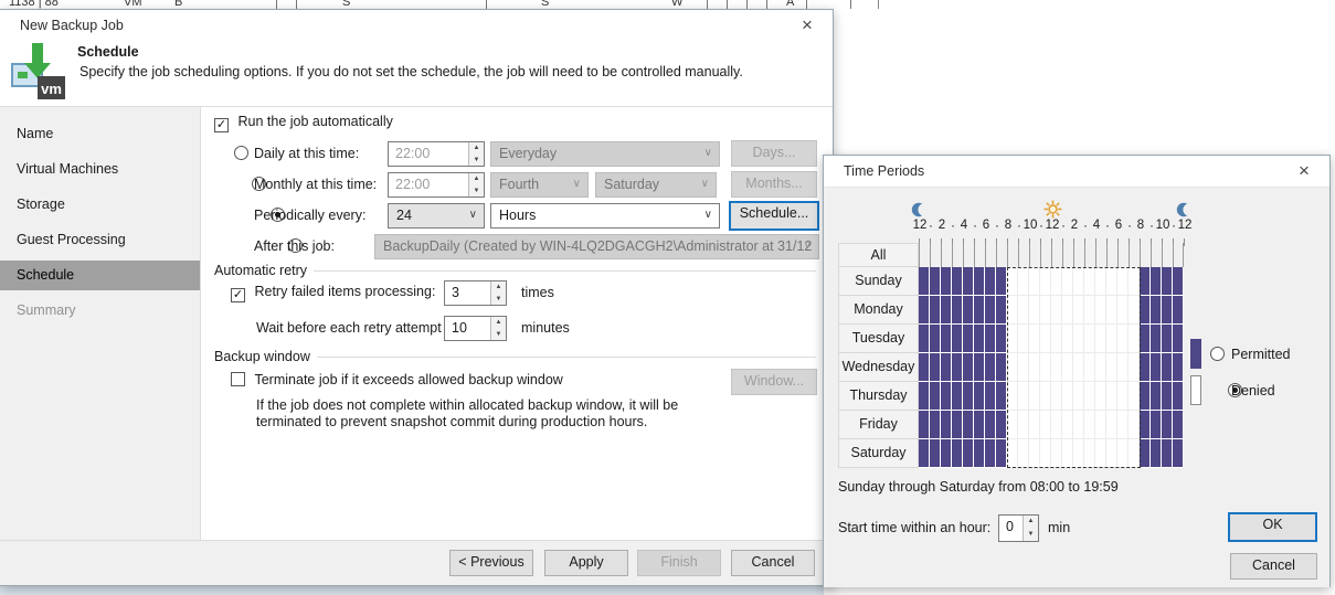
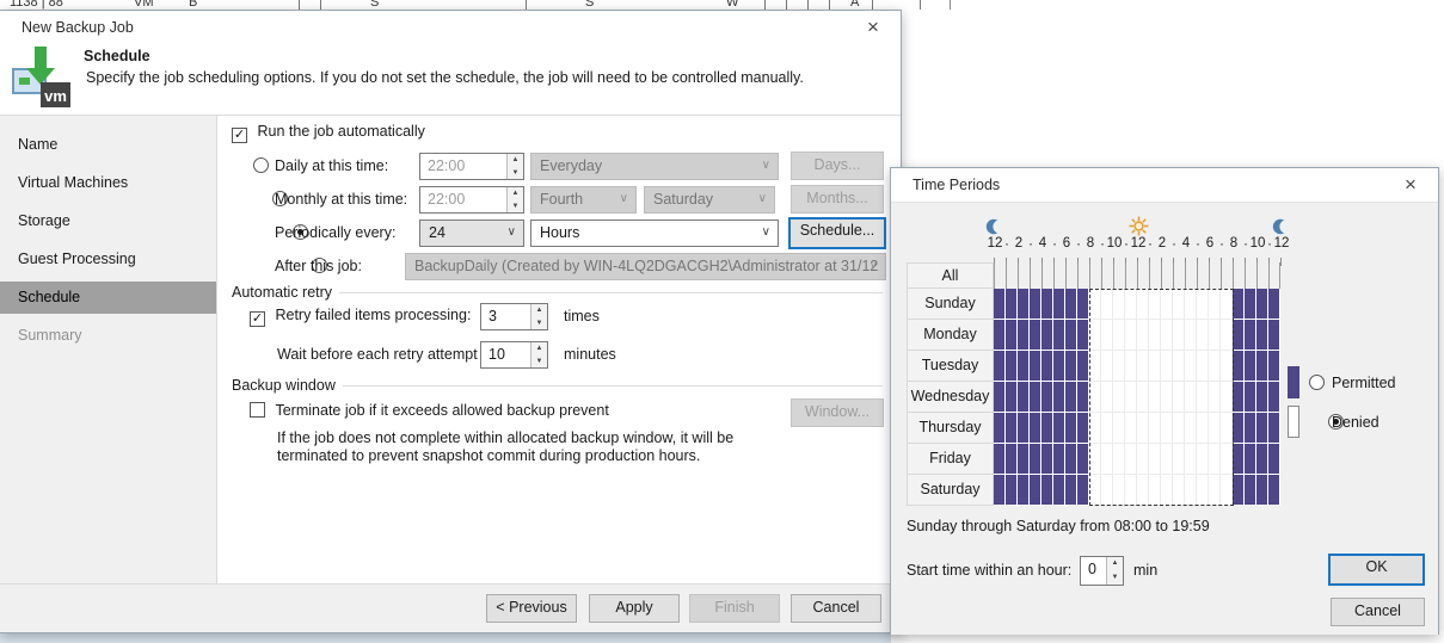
  1138 | 88
  VM
  B
  S
  S
  W
  A
  New Backup Job
  ×
  vm
  Schedule
  Specify the job scheduling options. If you do not set the schedule, the job will need to be controlled manually.
  Name
  Virtual Machines
  Storage
  Guest Processing
  Schedule
  Summary
  ✓ Run the job automatically
  Daily at this time:
  22:00
  Everyday
  ∨
  Days...
  Monthly at this time:
  22:00
  Fourth
  ∨
  Saturday
  ∨
  Months...
  Periodically every:
  24
  ∨
  Hours
  ∨
  Schedule...
  After this job:
  BackupDaily (Created by WIN-4LQ2DGACGH2\Administrator at 31/12
  ∨
  Automatic retry
  ✓ Retry failed items processing:
  3
  times
  Wait before each retry attempt
  10
  minutes
  Backup window
- Terminate job if it exceeds allowed backup window
+ Terminate job if it exceeds allowed backup prevent
  Window...
  If the job does not complete within allocated backup window, it will be terminated to prevent snapshot commit during production hours.
  < Previous
  Apply
  Finish
  Cancel
  Time Periods
  ×
  12
  ·
  2
  ·
  4
  ·
  6
  ·
  8
  ·
  10
  ·
  12
  ·
  2
  ·
  4
  ·
  6
  ·
  8
  ·
  10
  ·
  12
  All
  Sunday
  Monday
  Tuesday
  Wednesday
  Thursday
  Friday
  Saturday
  Permitted
  Denied
  Sunday through Saturday from 08:00 to 19:59
  Start time within an hour:
  0
  min
  OK
  Cancel
